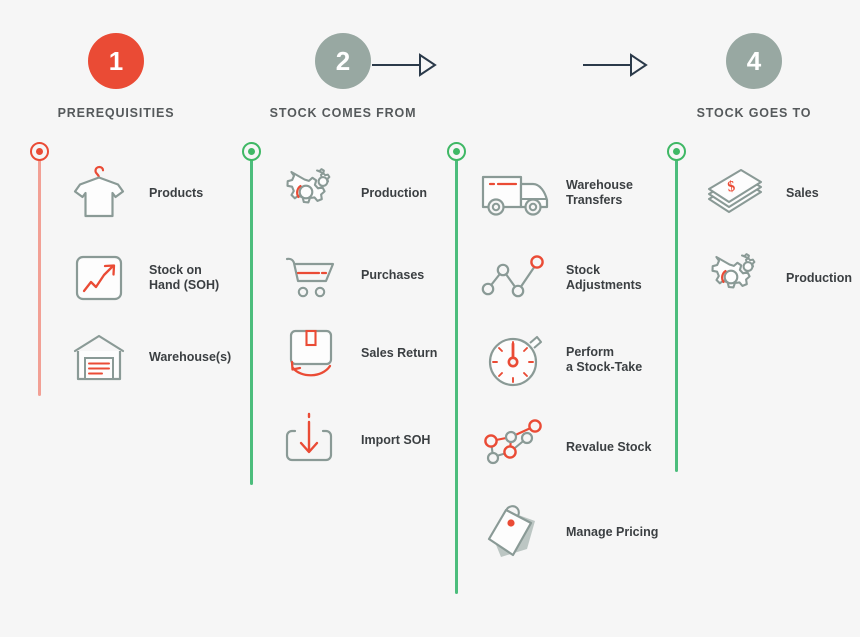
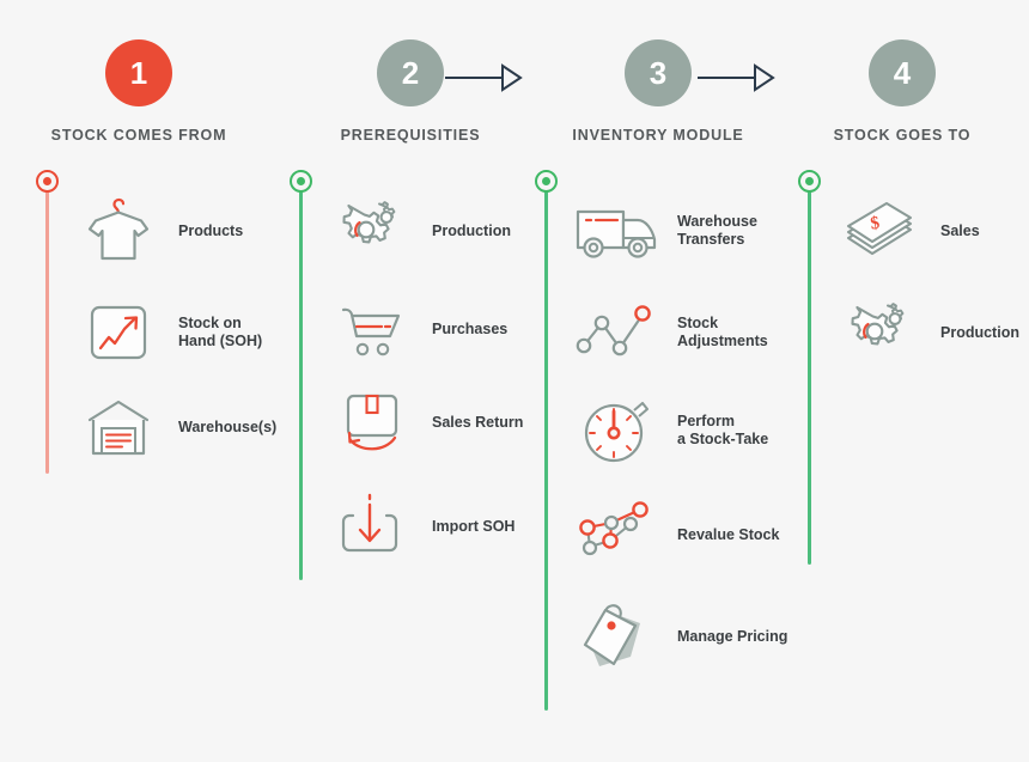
  1
- PREREQUISITIES
+ STOCK COMES FROM
  2
- STOCK COMES FROM
+ PREREQUISITIES
+ 3
+ INVENTORY MODULE
  4
  STOCK GOES TO
  Products
  Stock on
  Hand (SOH)
  Warehouse(s)
  Production
  Purchases
  Sales Return
  Import SOH
  Warehouse
  Transfers
  Stock
  Adjustments
  Perform
  a Stock-Take
  Revalue Stock
  Manage Pricing
  Sales
  Production
